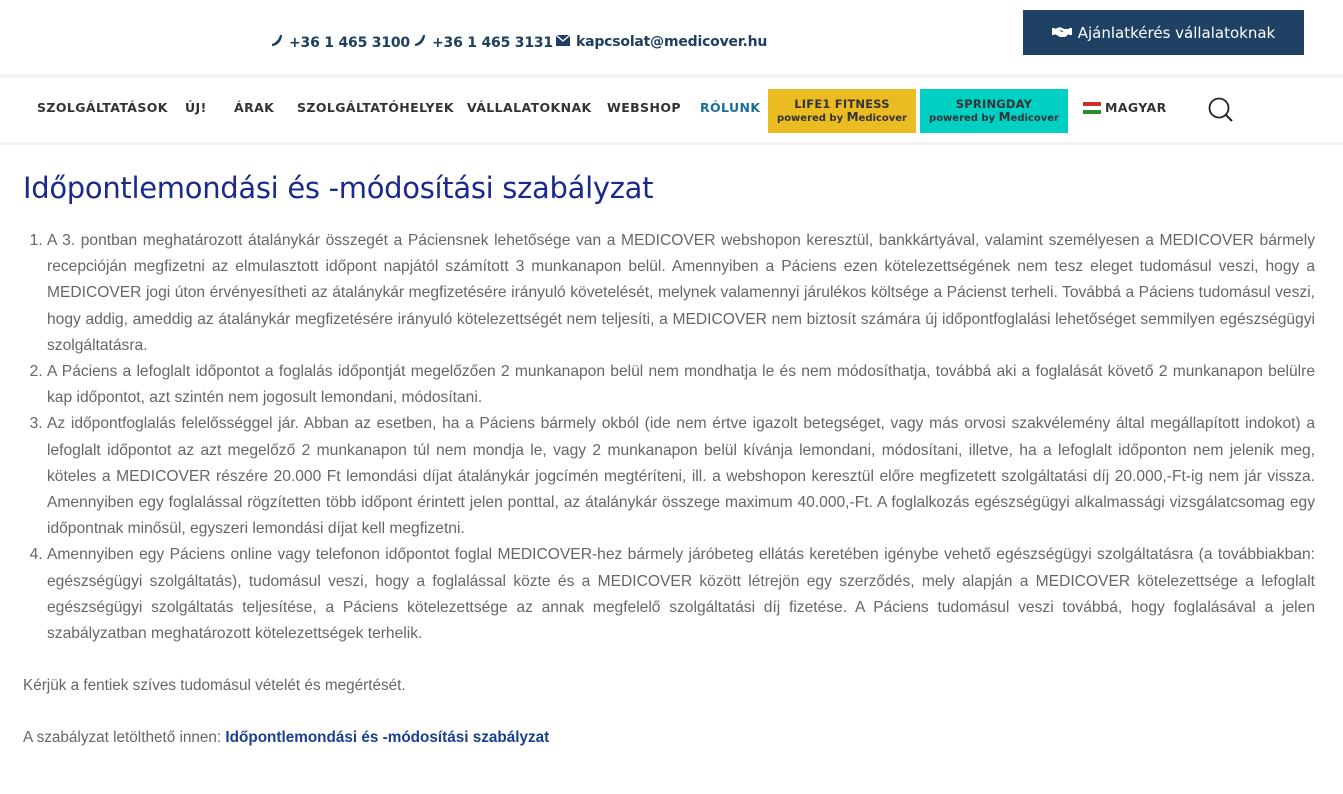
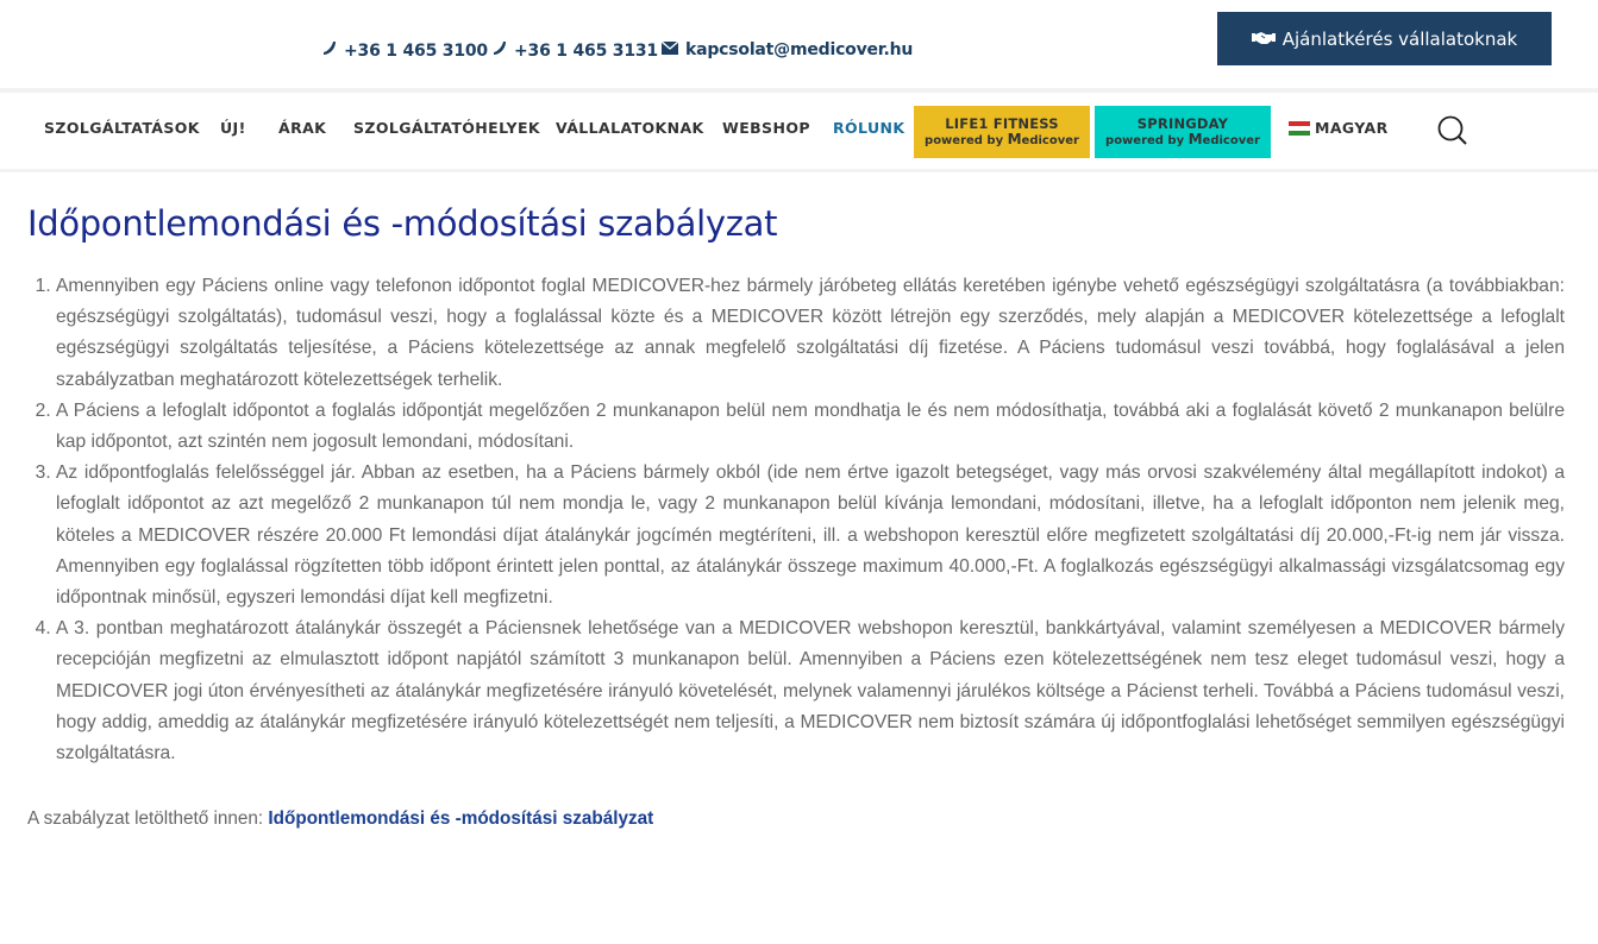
  +36 1 465 3100
  +36 1 465 3131
  kapcsolat@medicover.hu
  Ajánlatkérés vállalatoknak
  SZOLGÁLTATÁSOK
  ÚJ!
  ÁRAK
  SZOLGÁLTATÓHELYEK
  VÁLLALATOKNAK
  WEBSHOP
  RÓLUNK
  LIFE1 FITNESS
  powered by Medicover
  SPRINGDAY
  powered by Medicover
  MAGYAR
  Időpontlemondási és -módosítási szabályzat
- A 3. pontban meghatározott átalánykár összegét a Páciensnek lehetősége van a MEDICOVER webshopon keresztül, bankkártyával, valamint személyesen a MEDICOVER bármely recepcióján megfizetni az elmulasztott időpont napjától számított 3 munkanapon belül. Amennyiben a Páciens ezen kötelezettségének nem tesz eleget tudomásul veszi, hogy a MEDICOVER jogi úton érvényesítheti az átalánykár megfizetésére irányuló követelését, melynek valamennyi járulékos költsége a Pácienst terheli. Továbbá a Páciens tudomásul veszi, hogy addig, ameddig az átalánykár megfizetésére irányuló kötelezettségét nem teljesíti, a MEDICOVER nem biztosít számára új időpontfoglalási lehetőséget semmilyen egészségügyi szolgáltatásra.
+ Amennyiben egy Páciens online vagy telefonon időpontot foglal MEDICOVER-hez bármely járóbeteg ellátás keretében igénybe vehető egészségügyi szolgáltatásra (a továbbiakban: egészségügyi szolgáltatás), tudomásul veszi, hogy a foglalással közte és a MEDICOVER között létrejön egy szerződés, mely alapján a MEDICOVER kötelezettsége a lefoglalt egészségügyi szolgáltatás teljesítése, a Páciens kötelezettsége az annak megfelelő szolgáltatási díj fizetése. A Páciens tudomásul veszi továbbá, hogy foglalásával a jelen szabályzatban meghatározott kötelezettségek terhelik.
  A Páciens a lefoglalt időpontot a foglalás időpontját megelőzően 2 munkanapon belül nem mondhatja le és nem módosíthatja, továbbá aki a foglalását követő 2 munkanapon belülre kap időpontot, azt szintén nem jogosult lemondani, módosítani.
  Az időpontfoglalás felelősséggel jár. Abban az esetben, ha a Páciens bármely okból (ide nem értve igazolt betegséget, vagy más orvosi szakvélemény által megállapított indokot) a lefoglalt időpontot az azt megelőző 2 munkanapon túl nem mondja le, vagy 2 munkanapon belül kívánja lemondani, módosítani, illetve, ha a lefoglalt időponton nem jelenik meg, köteles a MEDICOVER részére 20.000 Ft lemondási díjat átalánykár jogcímén megtéríteni, ill. a webshopon keresztül előre megfizetett szolgáltatási díj 20.000,-Ft-ig nem jár vissza. Amennyiben egy foglalással rögzítetten több időpont érintett jelen ponttal, az átalánykár összege maximum 40.000,-Ft. A foglalkozás egészségügyi alkalmassági vizsgálatcsomag egy időpontnak minősül, egyszeri lemondási díjat kell megfizetni.
- Amennyiben egy Páciens online vagy telefonon időpontot foglal MEDICOVER-hez bármely járóbeteg ellátás keretében igénybe vehető egészségügyi szolgáltatásra (a továbbiakban: egészségügyi szolgáltatás), tudomásul veszi, hogy a foglalással közte és a MEDICOVER között létrejön egy szerződés, mely alapján a MEDICOVER kötelezettsége a lefoglalt egészségügyi szolgáltatás teljesítése, a Páciens kötelezettsége az annak megfelelő szolgáltatási díj fizetése. A Páciens tudomásul veszi továbbá, hogy foglalásával a jelen szabályzatban meghatározott kötelezettségek terhelik.
+ A 3. pontban meghatározott átalánykár összegét a Páciensnek lehetősége van a MEDICOVER webshopon keresztül, bankkártyával, valamint személyesen a MEDICOVER bármely recepcióján megfizetni az elmulasztott időpont napjától számított 3 munkanapon belül. Amennyiben a Páciens ezen kötelezettségének nem tesz eleget tudomásul veszi, hogy a MEDICOVER jogi úton érvényesítheti az átalánykár megfizetésére irányuló követelését, melynek valamennyi járulékos költsége a Pácienst terheli. Továbbá a Páciens tudomásul veszi, hogy addig, ameddig az átalánykár megfizetésére irányuló kötelezettségét nem teljesíti, a MEDICOVER nem biztosít számára új időpontfoglalási lehetőséget semmilyen egészségügyi szolgáltatásra.
- Kérjük a fentiek szíves tudomásul vételét és megértését.
  A szabályzat letölthető innen: Időpontlemondási és -módosítási szabályzat
